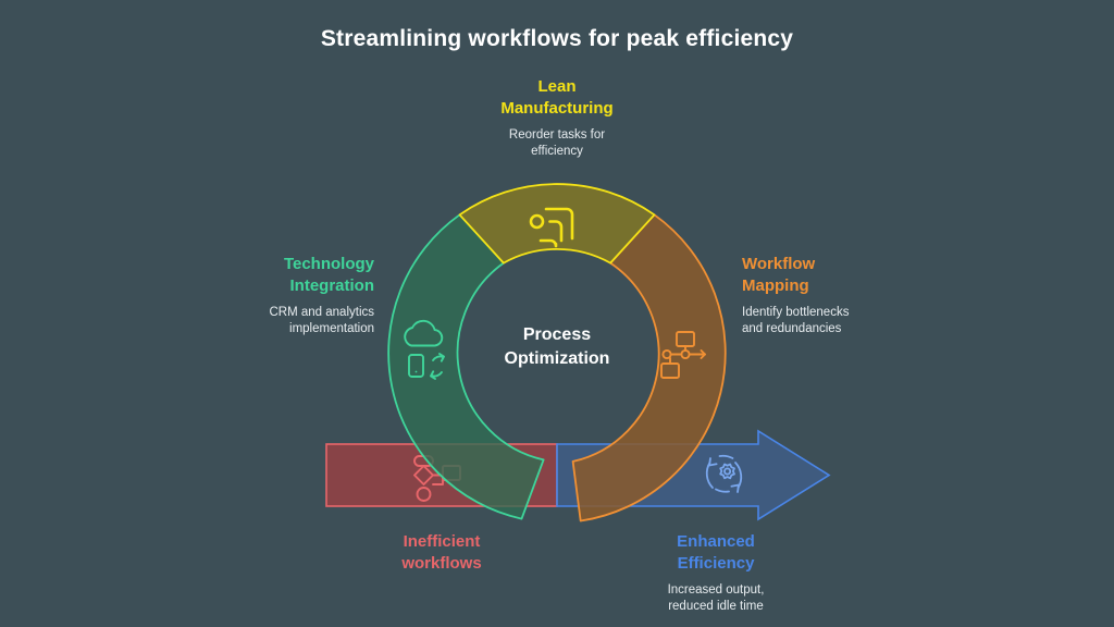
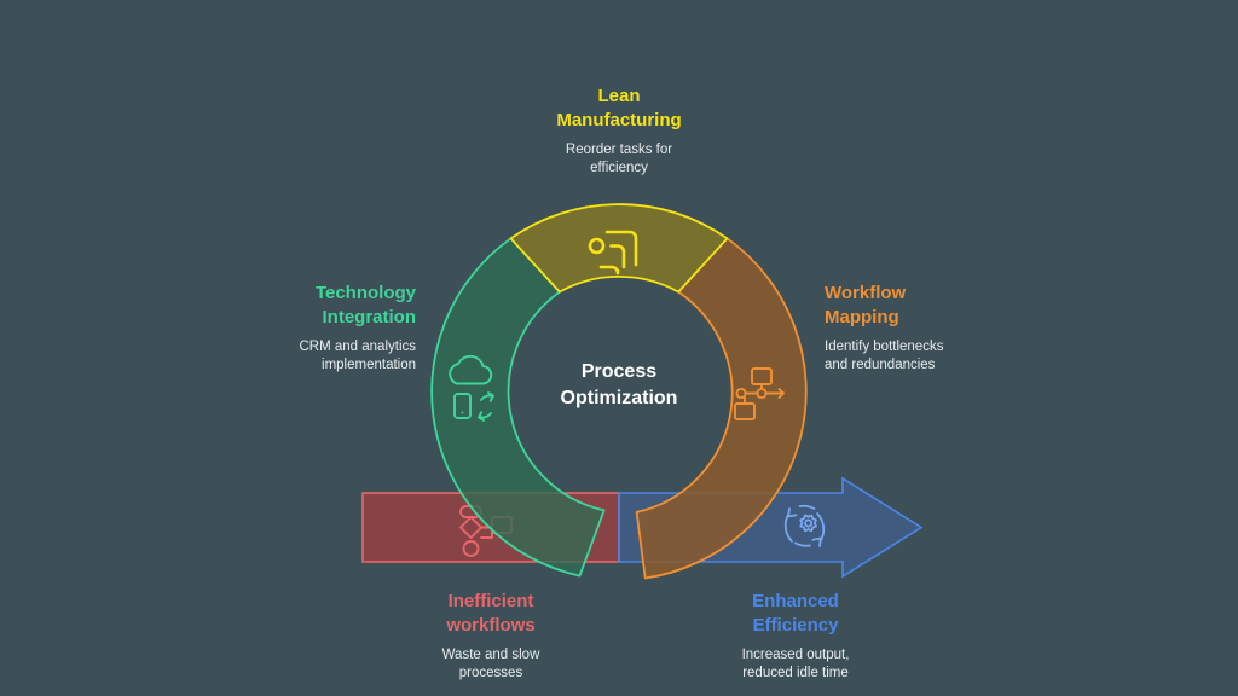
- Streamlining workflows for peak efficiency
  Lean
  Manufacturing
  Reorder tasks for
  efficiency
  Technology
  Integration
  CRM and analytics
  implementation
  Workflow
  Mapping
  Identify bottlenecks
  and redundancies
  Inefficient
  workflows
+ Waste and slow
+ processes
  Enhanced
  Efficiency
  Increased output,
  reduced idle time
  Process
  Optimization
